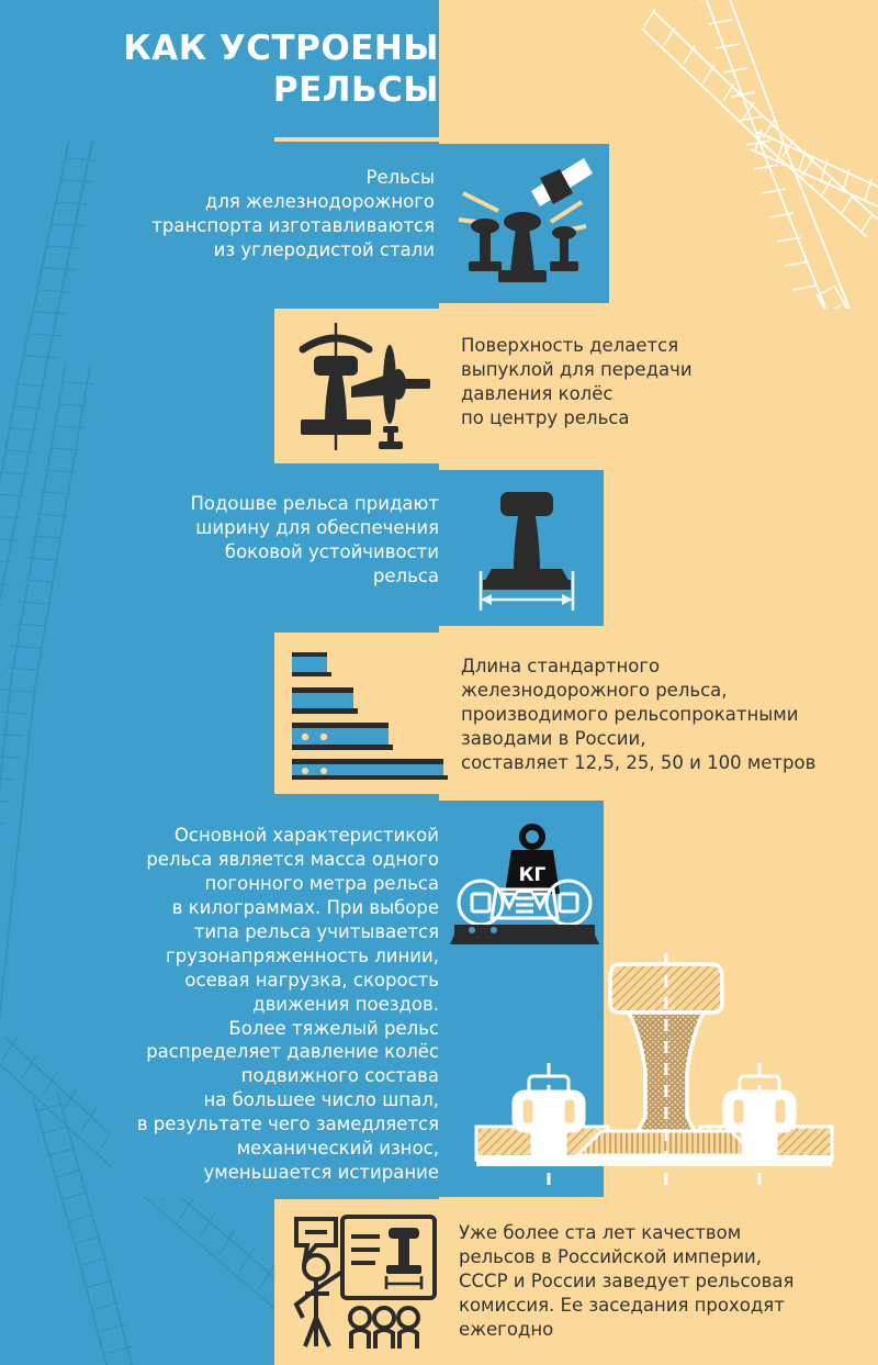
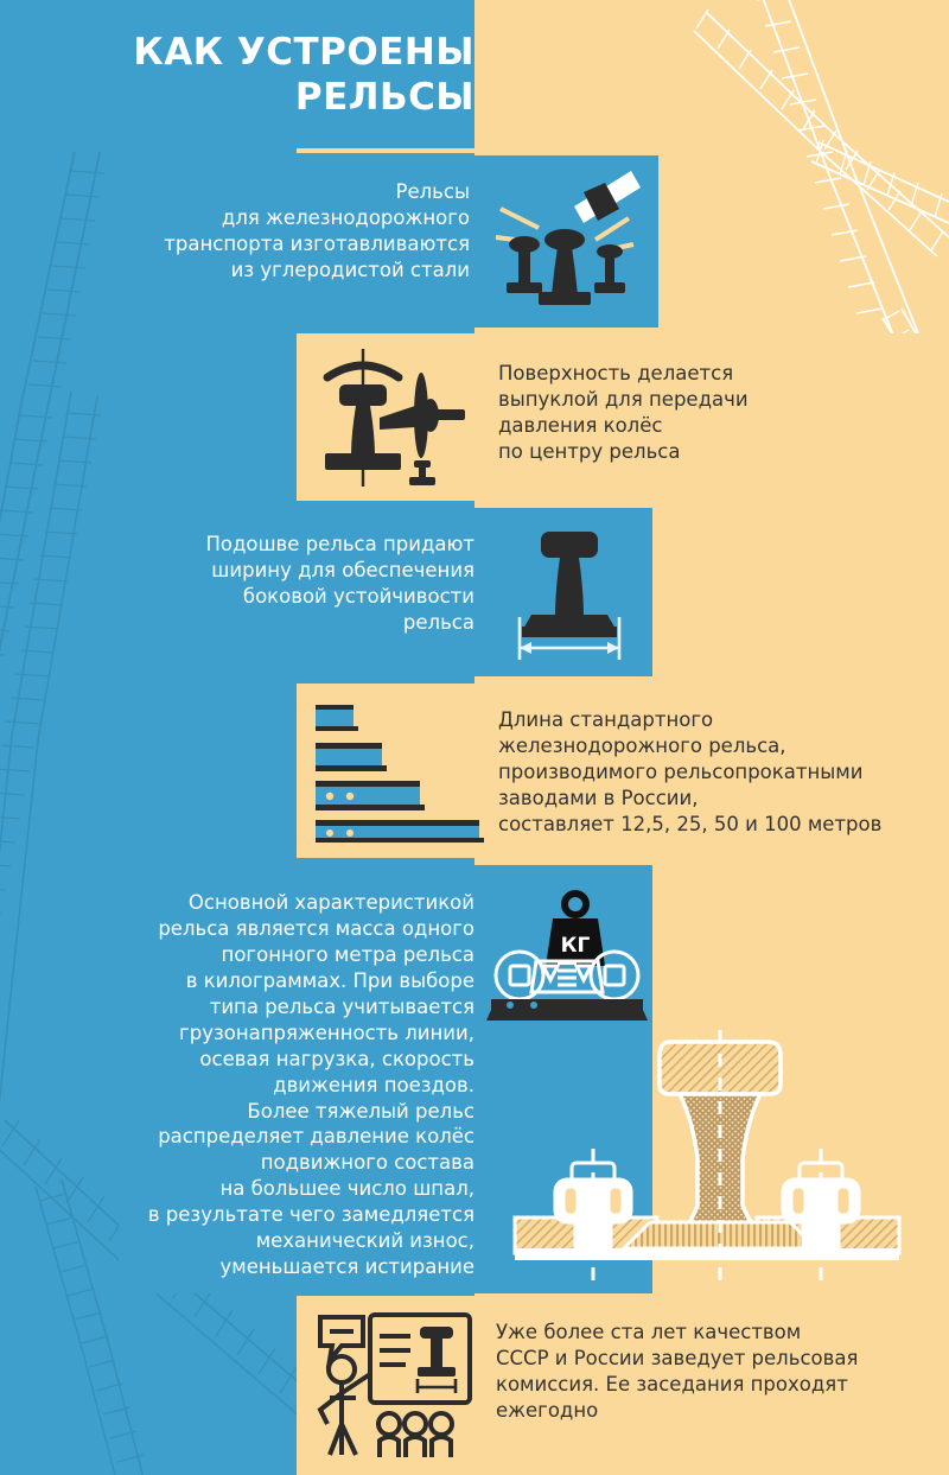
  КАК УСТРОЕНЫ
  РЕЛЬСЫ
  Рельсы
  для железнодорожного
  транспорта изготавливаются
  из углеродистой стали
  Поверхность делается
  выпуклой для передачи
  давления колёс
  по центру рельса
  Подошве рельса придают
  ширину для обеспечения
  боковой устойчивости
  рельса
  Длина стандартного
  железнодорожного рельса,
  производимого рельсопрокатными
  заводами в России,
  составляет 12,5, 25, 50 и 100 метров
  Основной характеристикой
  рельса является масса одного
  погонного метра рельса
  в килограммах. При выборе
  типа рельса учитывается
  грузонапряженность линии,
  осевая нагрузка, скорость
  движения поездов.
  Более тяжелый рельс
  распределяет давление колёс
  подвижного состава
  на большее число шпал,
  в результате чего замедляется
  механический износ,
  уменьшается истирание
  КГ
  Уже более ста лет качеством
- рельсов в Российской империи,
  СССР и России заведует рельсовая
  комиссия. Ее заседания проходят
  ежегодно
